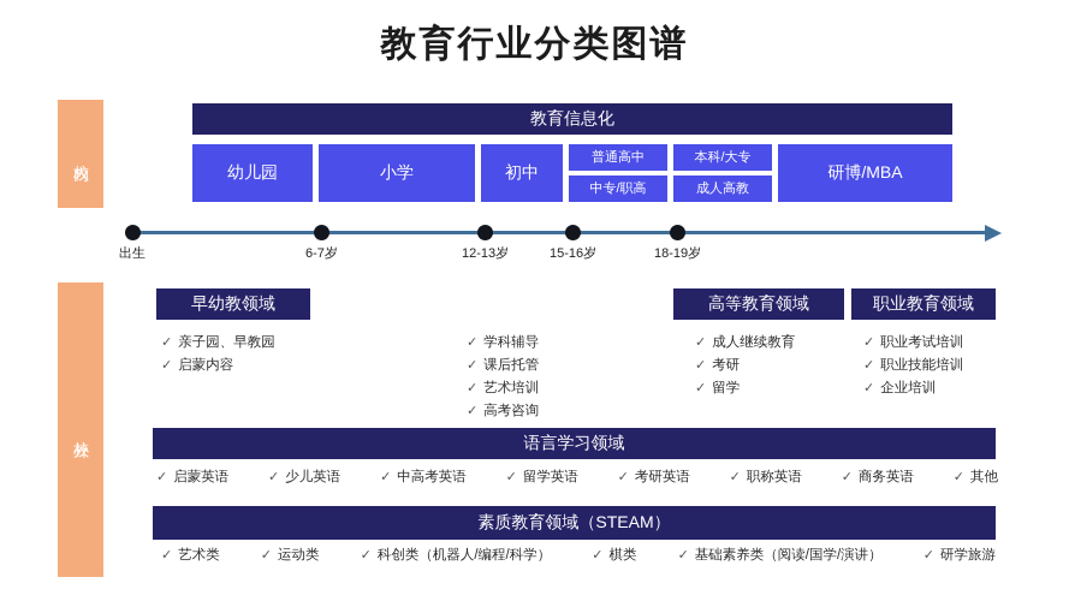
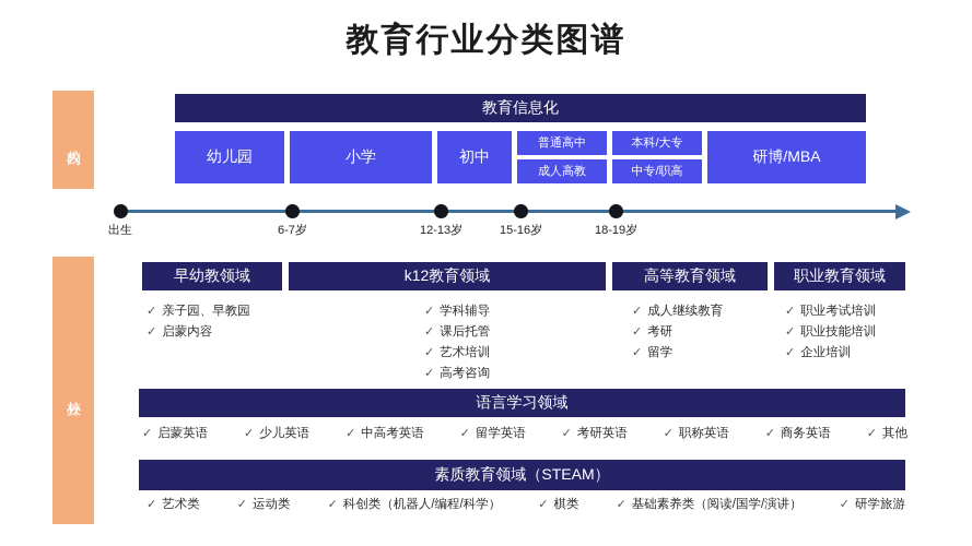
  教育行业分类图谱
  教育信息化
  幼儿园
  小学
  初中
  普通高中
- 中专/职高
+ 成人高教
  本科/大专
- 成人高教
+ 中专/职高
  研博/MBA
  出生
  6-7岁
  12-13岁
  15-16岁
  18-19岁
  早幼教领域
+ k12教育领域
  高等教育领域
  职业教育领域
  ✓ 亲子园、早教园
  ✓ 启蒙内容
  ✓ 学科辅导
  ✓ 课后托管
  ✓ 艺术培训
  ✓ 高考咨询
  ✓ 成人继续教育
  ✓ 考研
  ✓ 留学
  ✓ 职业考试培训
  ✓ 职业技能培训
  ✓ 企业培训
  语言学习领域
  ✓ 启蒙英语
  ✓ 少儿英语
  ✓ 中高考英语
  ✓ 留学英语
  ✓ 考研英语
  ✓ 职称英语
  ✓ 商务英语
  ✓ 其他
  素质教育领域（STEAM）
  ✓ 艺术类
  ✓ 运动类
  ✓ 科创类（机器人/编程/科学）
  ✓ 棋类
  ✓ 基础素养类（阅读/国学/演讲）
  ✓ 研学旅游
